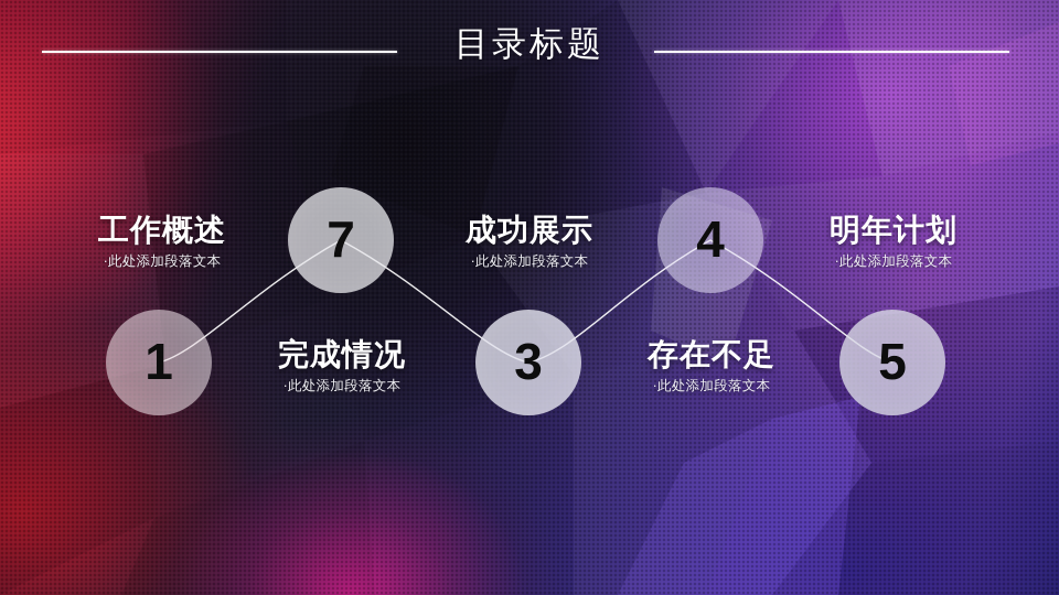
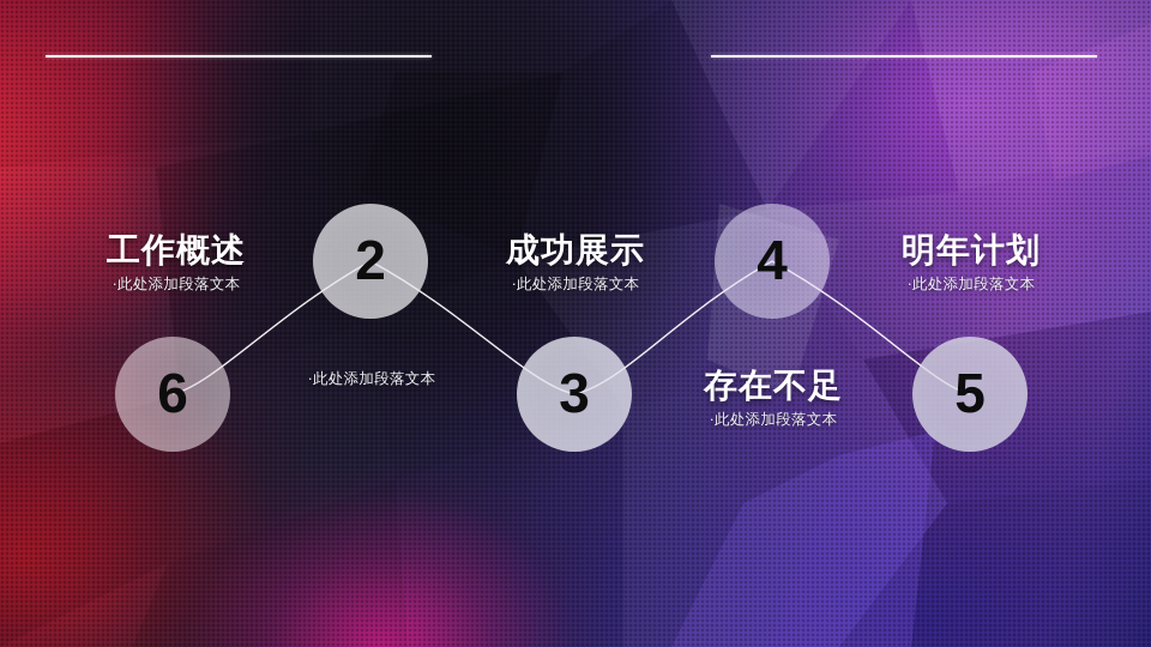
- 目录标题
- 1
+ 6
- 7
+ 2
  3
  4
  5
  工作概述
  ·此处添加段落文本
- 完成情况
  ·此处添加段落文本
  成功展示
  ·此处添加段落文本
  存在不足
  ·此处添加段落文本
  明年计划
  ·此处添加段落文本
